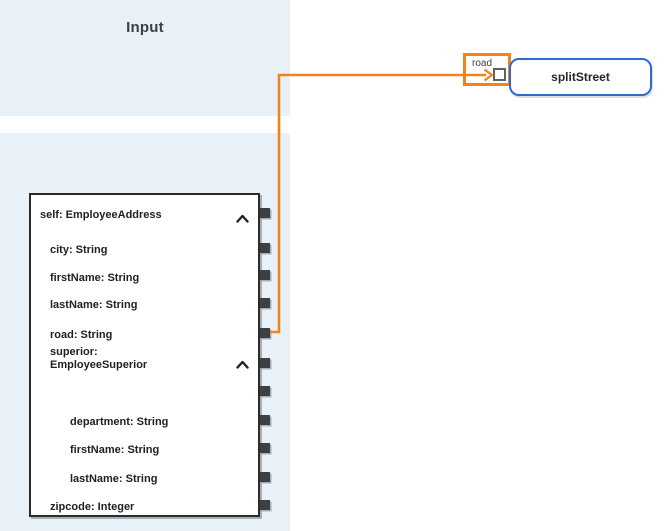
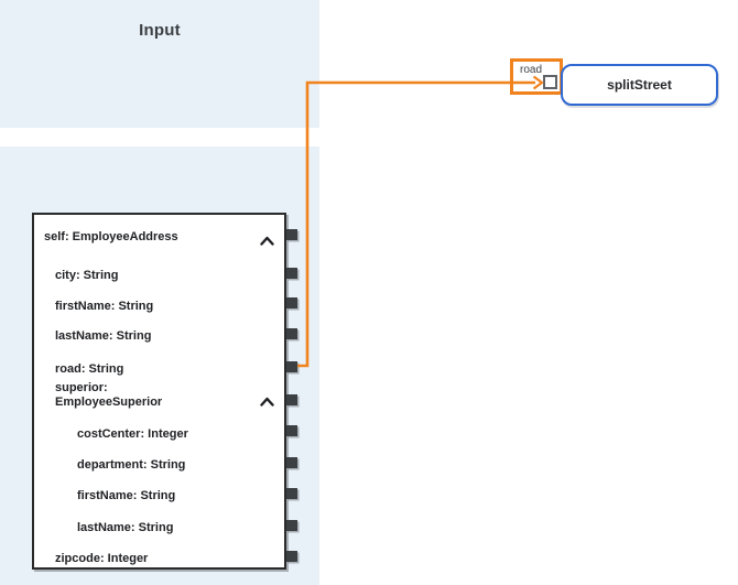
  Input
  self: EmployeeAddress
  city: String
  firstName: String
  lastName: String
  road: String
  superior: EmployeeSuperior
+ costCenter: Integer
  department: String
  firstName: String
  lastName: String
  zipcode: Integer
  road
  splitStreet
